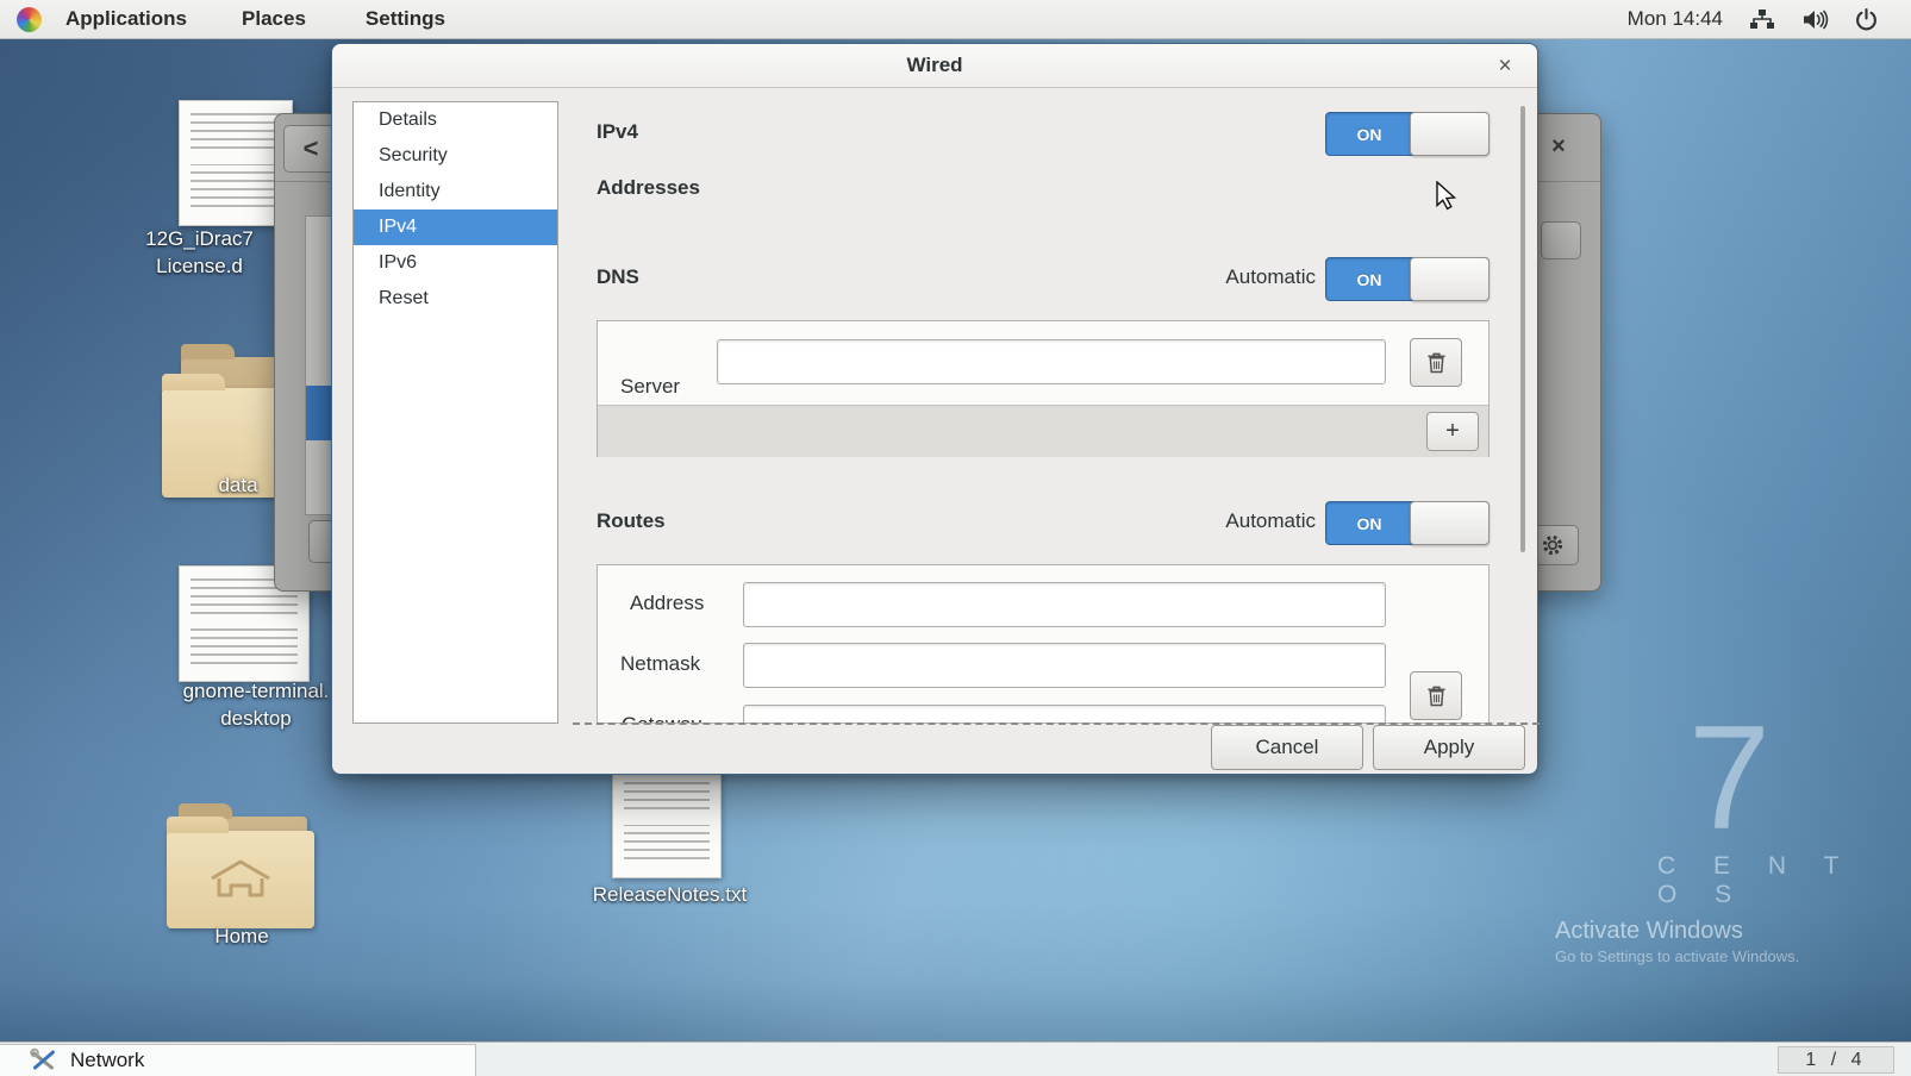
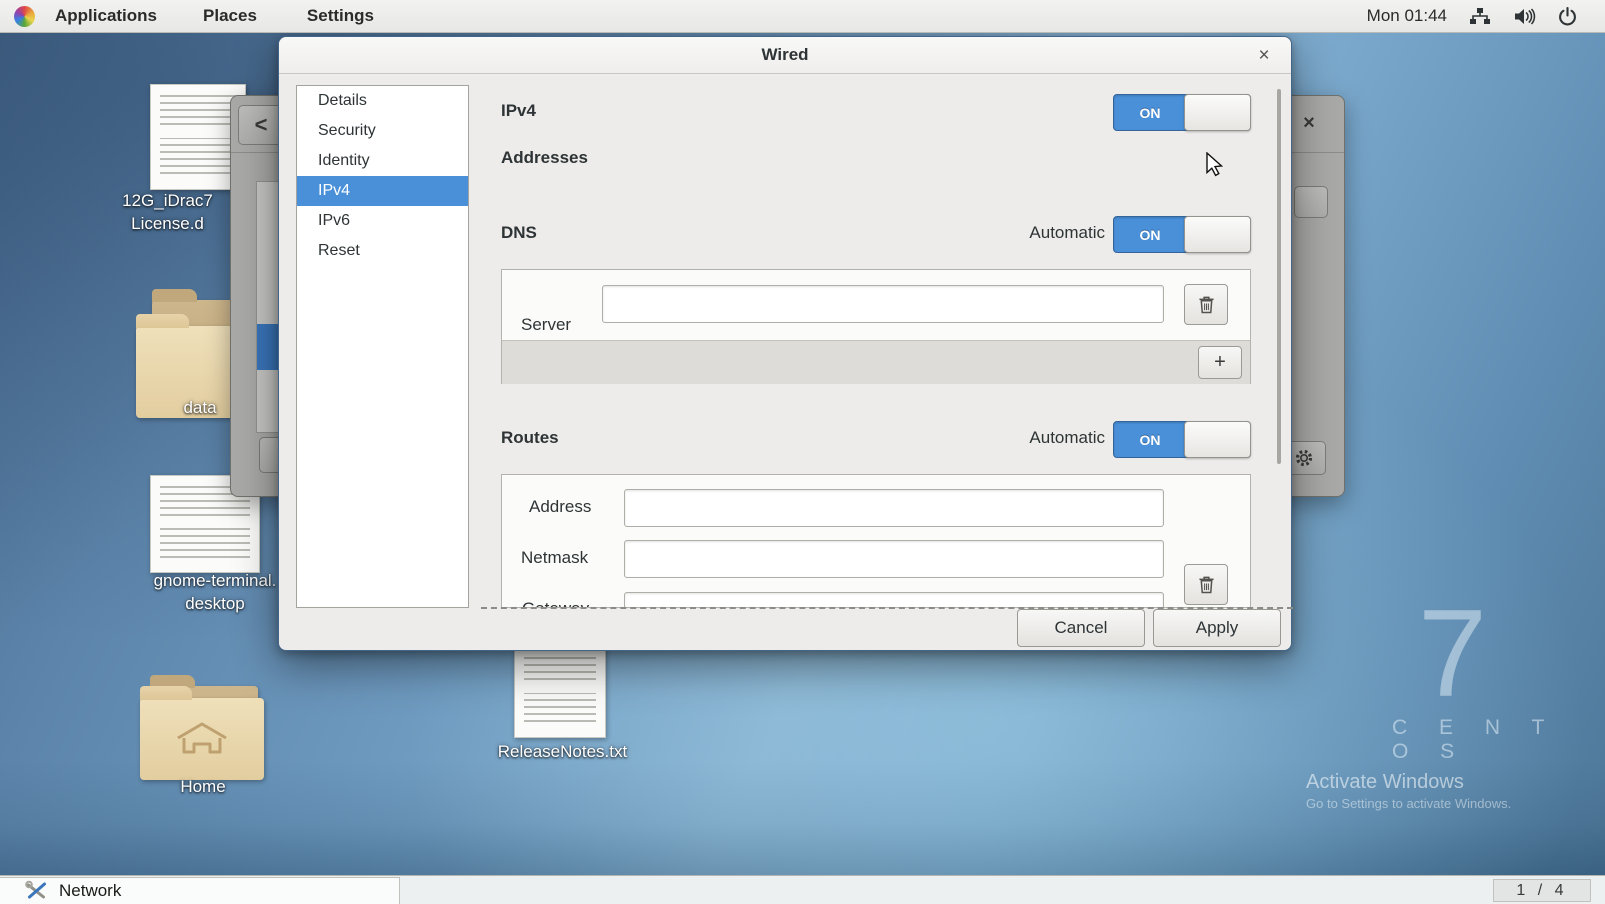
  7
  C E N T O S
  Activate Windows
  Go to Settings to activate Windows.
  12G_iDrac7
  License.d
  data
  gnome-terminal.
  desktop
  Home
  ReleaseNotes.txt
  ×
  <
  Wired
  ×
  Details
  Security
  Identity
  IPv4
  IPv6
  Reset
  IPv4
  ON
  Addresses
  DNS
  Automatic
  ON
  Server
  +
  Routes
  Automatic
  ON
  Address
  Netmask
  Cancel
  Apply
  Applications
  Places
  Settings
- Mon 14:44
+ Mon 01:44
  Network
  1 / 4
